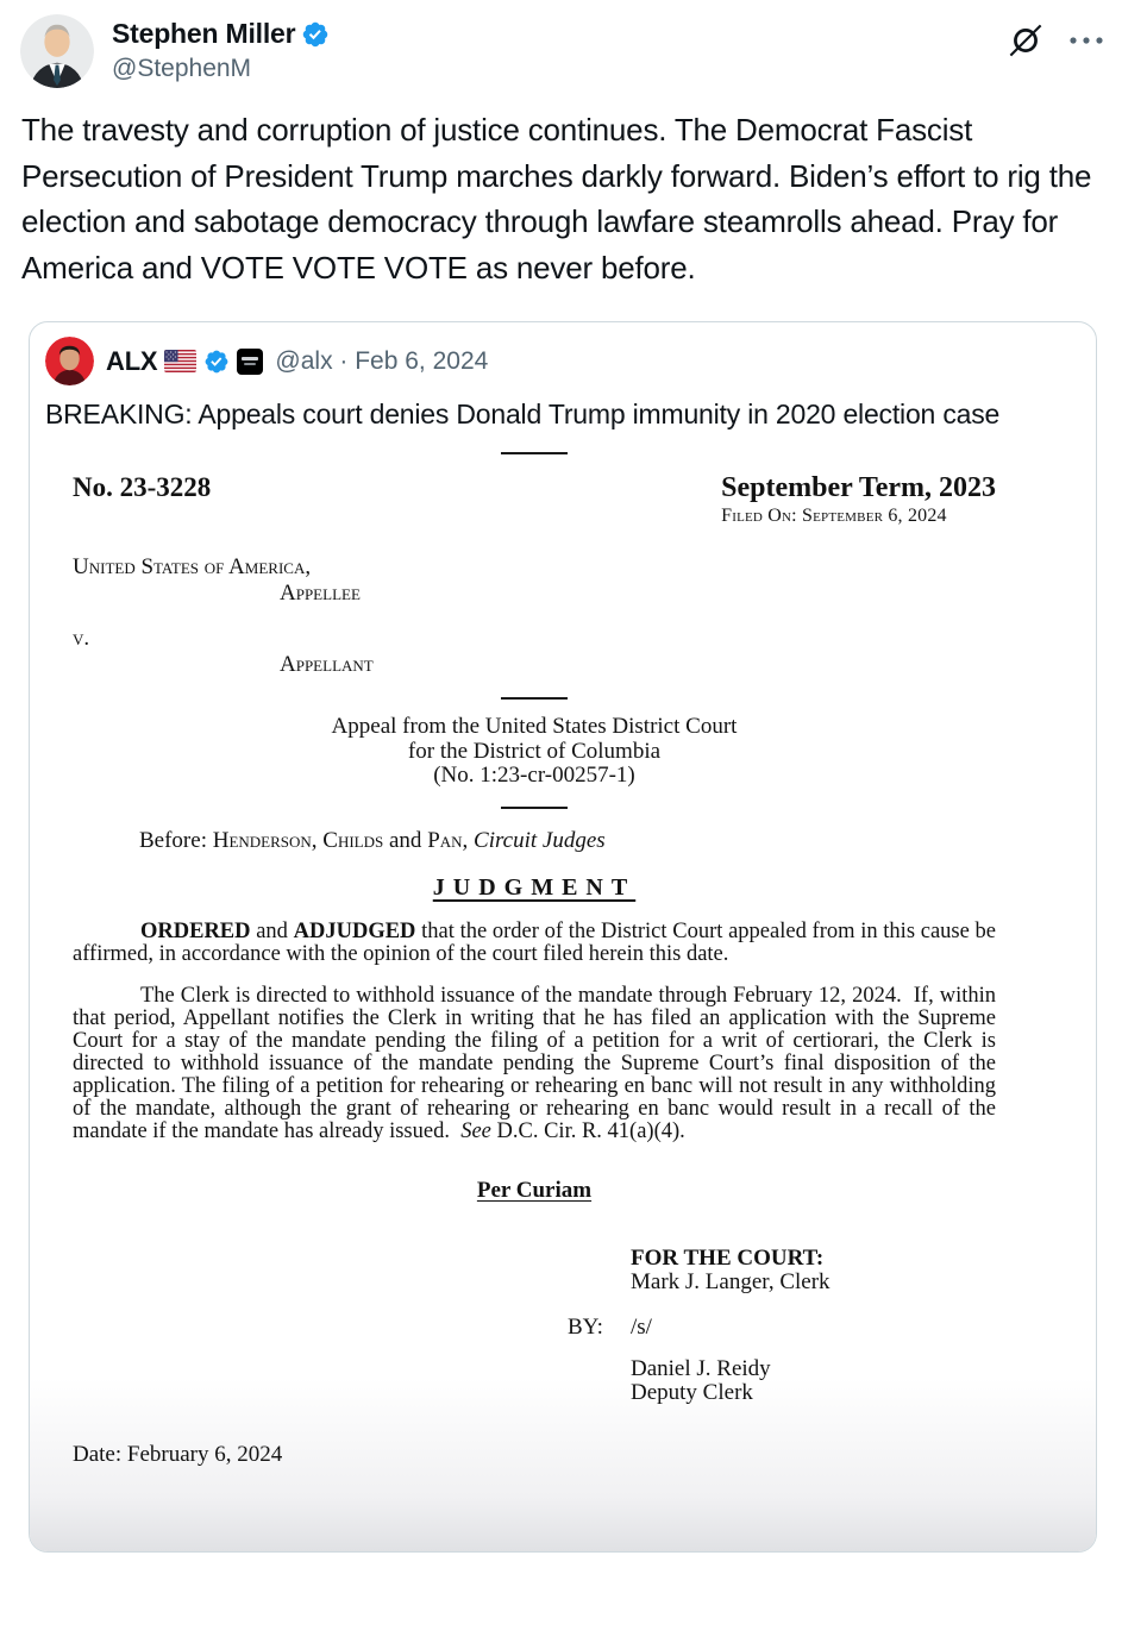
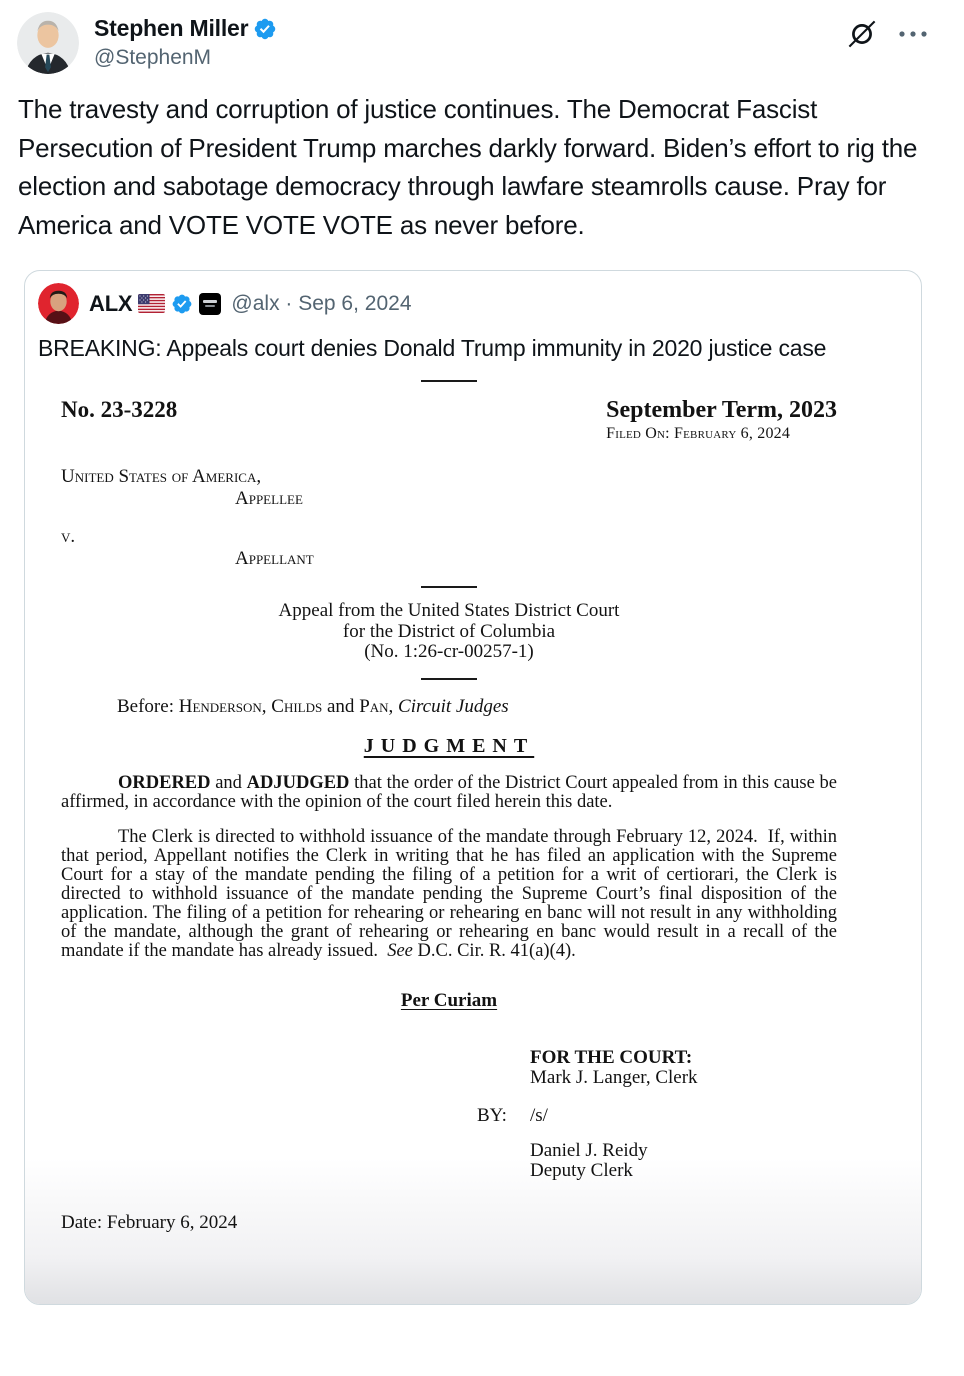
  Stephen Miller
  @StephenM
- The travesty and corruption of justice continues. The Democrat Fascist Persecution of President Trump marches darkly forward. Biden’s effort to rig the election and sabotage democracy through lawfare steamrolls ahead. Pray for America and VOTE VOTE VOTE as never before.
+ The travesty and corruption of justice continues. The Democrat Fascist Persecution of President Trump marches darkly forward. Biden’s effort to rig the election and sabotage democracy through lawfare steamrolls cause. Pray for America and VOTE VOTE VOTE as never before.
  ALX
- @alx · Feb 6, 2024
+ @alx · Sep 6, 2024
- BREAKING: Appeals court denies Donald Trump immunity in 2020 election case
+ BREAKING: Appeals court denies Donald Trump immunity in 2020 justice case
  No. 23-3228
  September Term, 2023
- Filed On: September 6, 2024
+ Filed On: February 6, 2024
  United States of America,
  Appellee
  v.
  Appellant
  Appeal from the United States District Court
  for the District of Columbia
- (No. 1:23-cr-00257-1)
+ (No. 1:26-cr-00257-1)
  Before: Henderson, Childs and Pan, Circuit Judges
  JUDGMENT
  ORDERED and ADJUDGED that the order of the District Court appealed from in this cause be affirmed, in accordance with the opinion of the court filed herein this date.
  The Clerk is directed to withhold issuance of the mandate through February 12, 2024. If, within that period, Appellant notifies the Clerk in writing that he has filed an application with the Supreme Court for a stay of the mandate pending the filing of a petition for a writ of certiorari, the Clerk is directed to withhold issuance of the mandate pending the Supreme Court’s final disposition of the application. The filing of a petition for rehearing or rehearing en banc will not result in any withholding of the mandate, although the grant of rehearing or rehearing en banc would result in a recall of the mandate if the mandate has already issued. See D.C. Cir. R. 41(a)(4).
  Per Curiam
  FOR THE COURT:
  Mark J. Langer, Clerk
  BY:
  /s/
  Daniel J. Reidy
  Deputy Clerk
  Date: February 6, 2024
